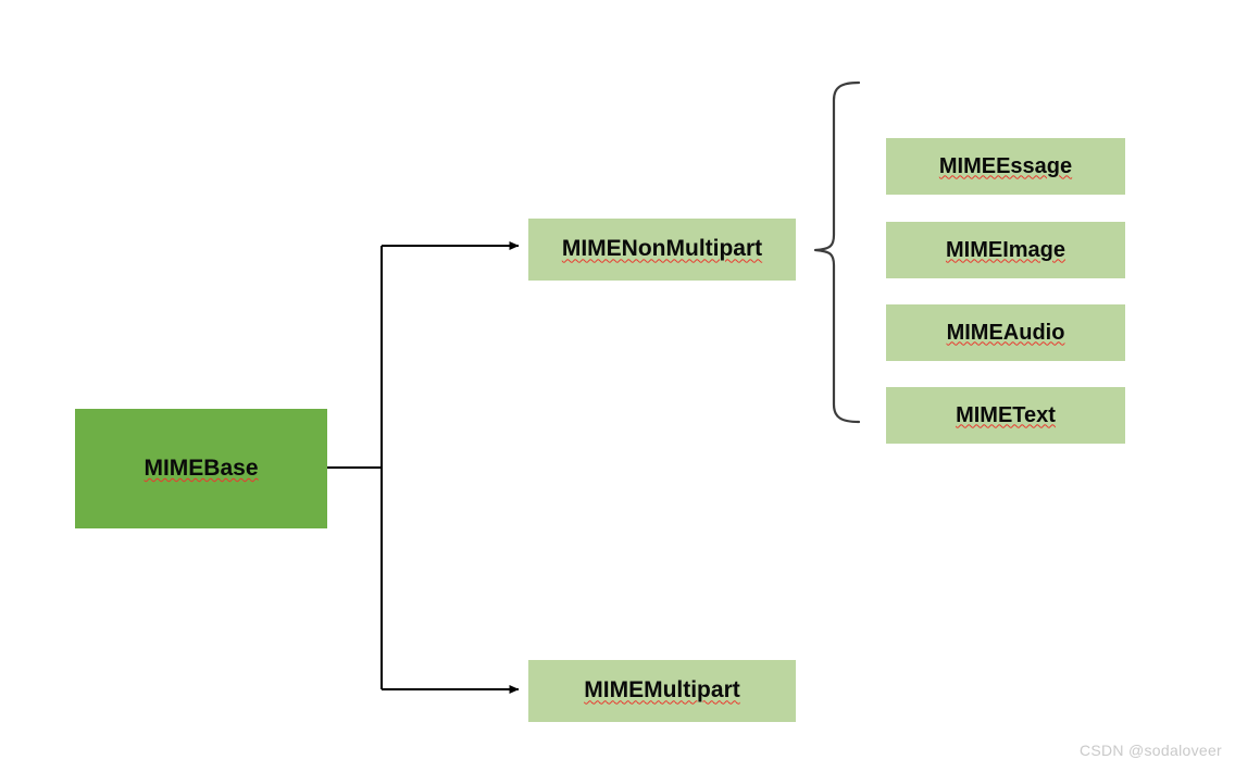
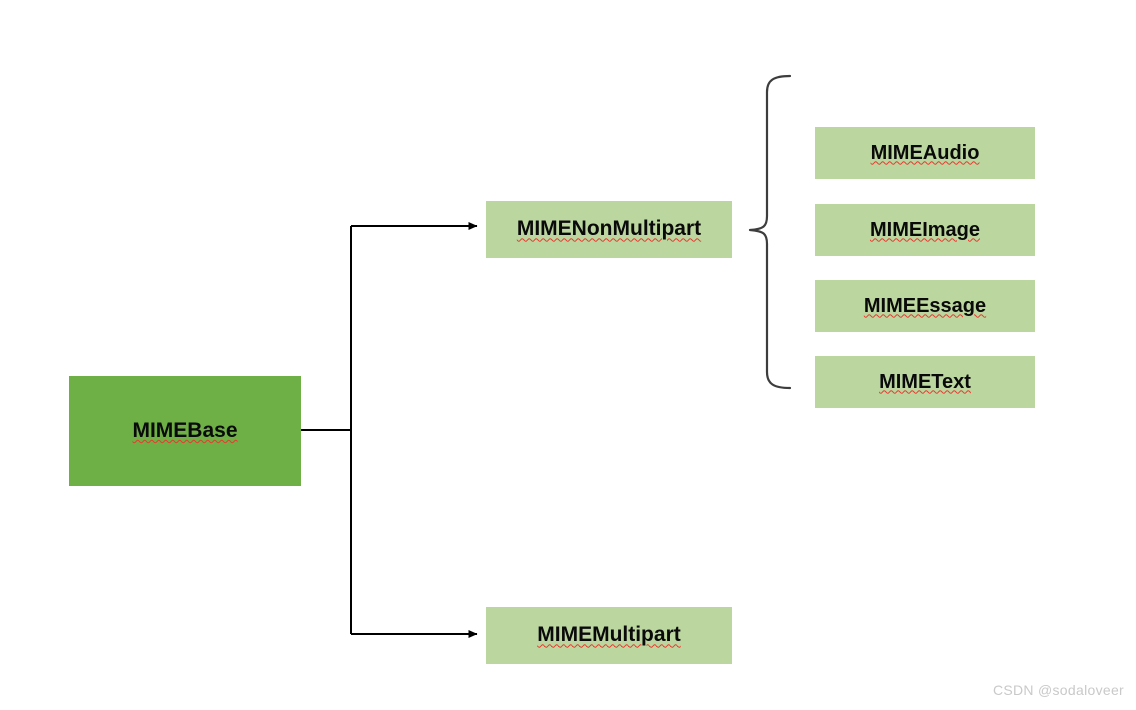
  MIMEBase
  MIMENonMultipart
  MIMEMultipart
- MIMEEssage
+ MIMEAudio
  MIMEImage
- MIMEAudio
+ MIMEEssage
  MIMEText
  CSDN @sodaloveer
